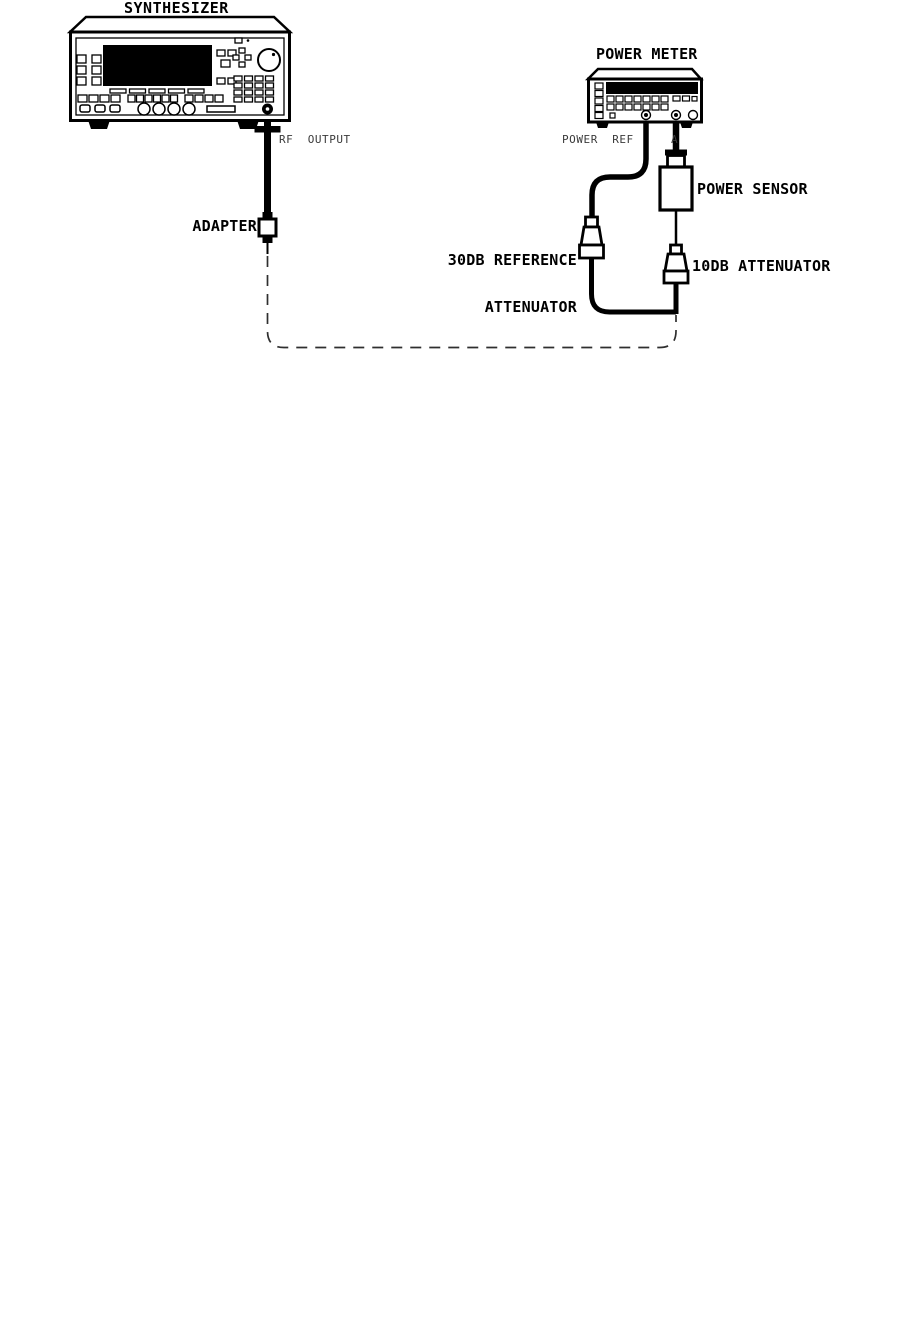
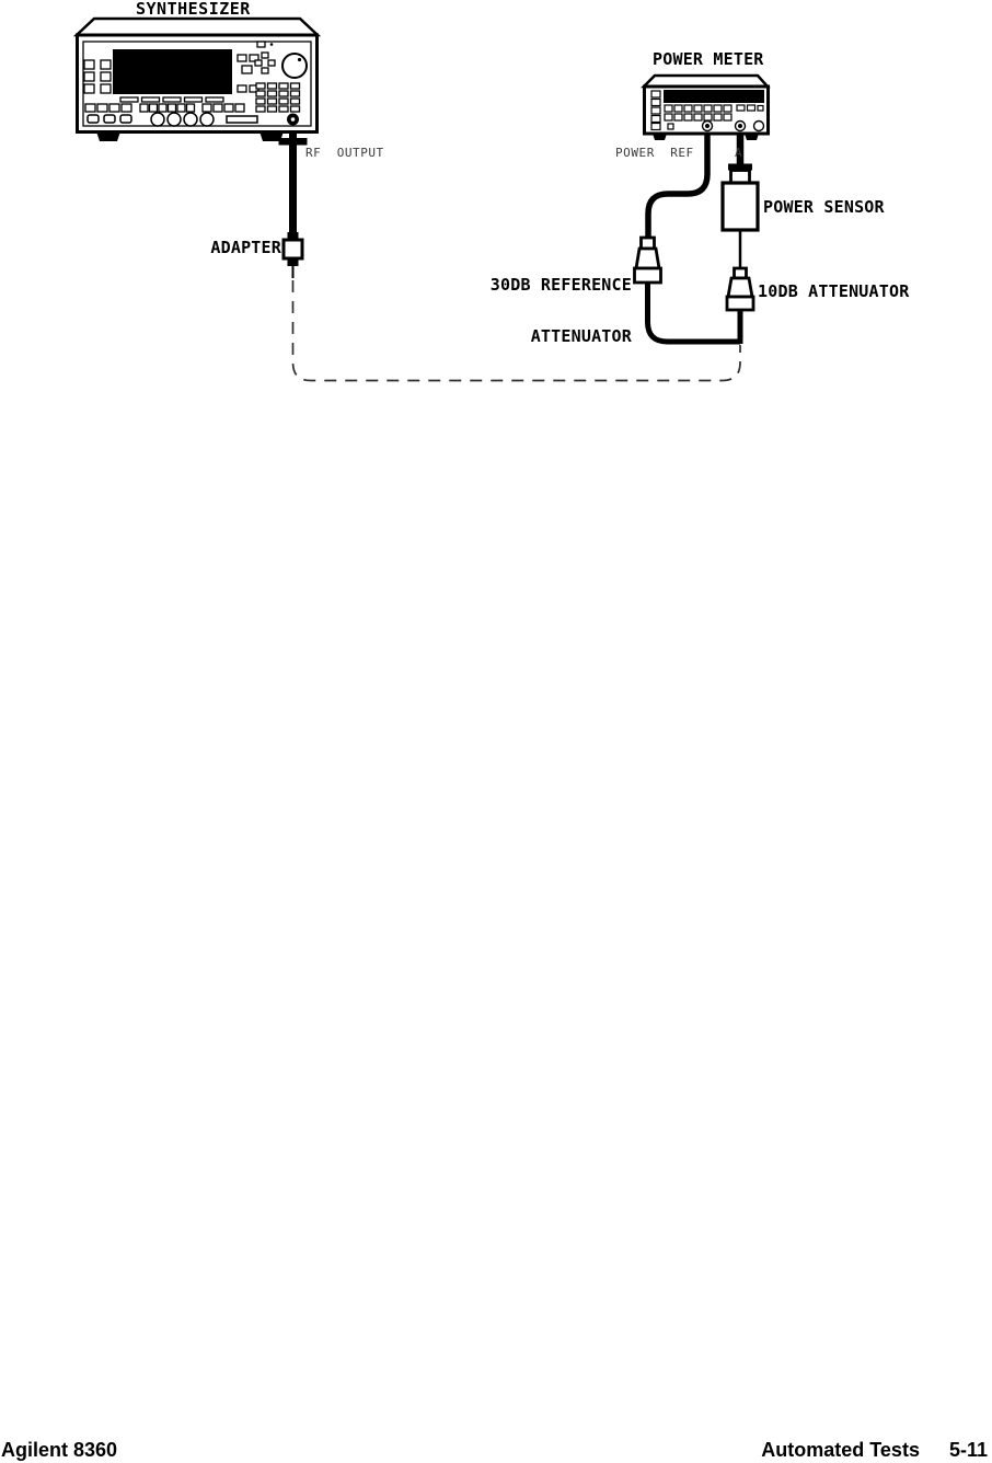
  SYNTHESIZER
  POWER METER
  RF OUTPUT
  POWER REF
  A
  ADAPTER
  POWER SENSOR
  30DB REFERENCE
  ATTENUATOR
  10DB ATTENUATOR
+ Agilent 8360
+ Automated Tests
+ 5-11
